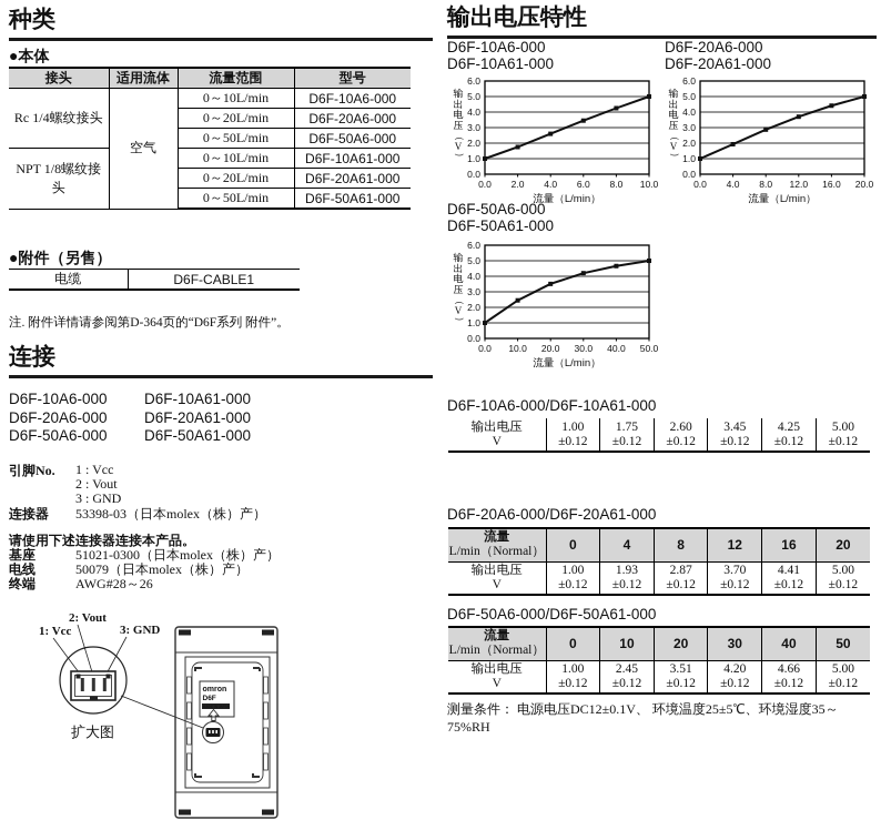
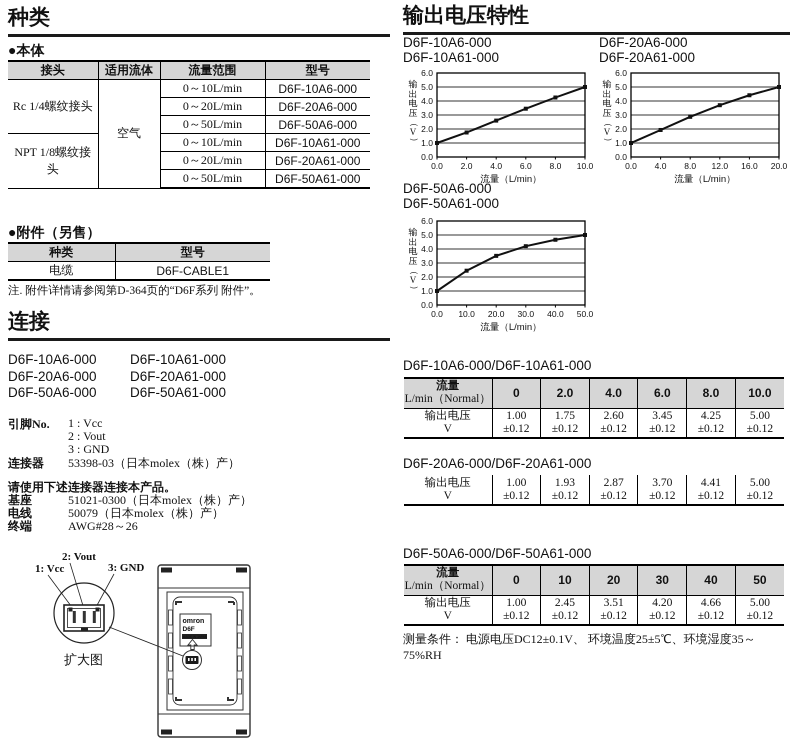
  种类
  ●本体
  接头	适用流体	流量范围	型号
  Rc 1/4螺纹接头	空气	0～10L/min	D6F-10A6-000
  0～20L/min	D6F-20A6-000
  0～50L/min	D6F-50A6-000
  NPT 1/8螺纹接头	0～10L/min	D6F-10A61-000
  0～20L/min	D6F-20A61-000
  0～50L/min	D6F-50A61-000
  ●附件（另售）
+ 种类	型号
  电缆	D6F-CABLE1
  注. 附件详情请参阅第D-364页的“D6F系列 附件”。
  连接
  D6F-10A6-000
  D6F-20A6-000
  D6F-50A6-000
  D6F-10A61-000
  D6F-20A61-000
  D6F-50A61-000
  引脚No.
  1 : Vcc
  2 : Vout
  3 : GND
  连接器
  53398-03（日本molex（株）产）
  请使用下述连接器连接本产品。
  基座
  51021-0300（日本molex（株）产）
  电线
  50079（日本molex（株）产）
  终端
  AWG#28～26
  1: Vcc
  2: Vout
  3: GND
  扩大图
  输出电压特性
  D6F-10A6-000
  D6F-10A61-000
  0.0
  1.0
  2.0
  3.0
  4.0
  5.0
  6.0
  0.0
  2.0
  4.0
  6.0
  8.0
  10.0
  流量（L/min）
  输
  出
  电
  压
  V
  D6F-20A6-000
  D6F-20A61-000
  0.0
  1.0
  2.0
  3.0
  4.0
  5.0
  6.0
  0.0
  4.0
  8.0
  12.0
  16.0
  20.0
  流量（L/min）
  输
  出
  电
  压
  V
  D6F-50A6-000
  D6F-50A61-000
  0.0
  1.0
  2.0
  3.0
  4.0
  5.0
  6.0
  0.0
  10.0
  20.0
  30.0
  40.0
  50.0
  流量（L/min）
  输
  出
  电
  压
  V
  D6F-10A6-000/D6F-10A61-000
+ 流量L/min（Normal）	0	2.0	4.0	6.0	8.0	10.0
  输出电压V	1.00±0.12	1.75±0.12	2.60±0.12	3.45±0.12	4.25±0.12	5.00±0.12
  D6F-20A6-000/D6F-20A61-000
- 流量L/min（Normal）	0	4	8	12	16	20
  输出电压V	1.00±0.12	1.93±0.12	2.87±0.12	3.70±0.12	4.41±0.12	5.00±0.12
  D6F-50A6-000/D6F-50A61-000
  流量L/min（Normal）	0	10	20	30	40	50
  输出电压V	1.00±0.12	2.45±0.12	3.51±0.12	4.20±0.12	4.66±0.12	5.00±0.12
  测量条件： 电源电压DC12±0.1V、 环境温度25±5℃、环境湿度35～75%RH
